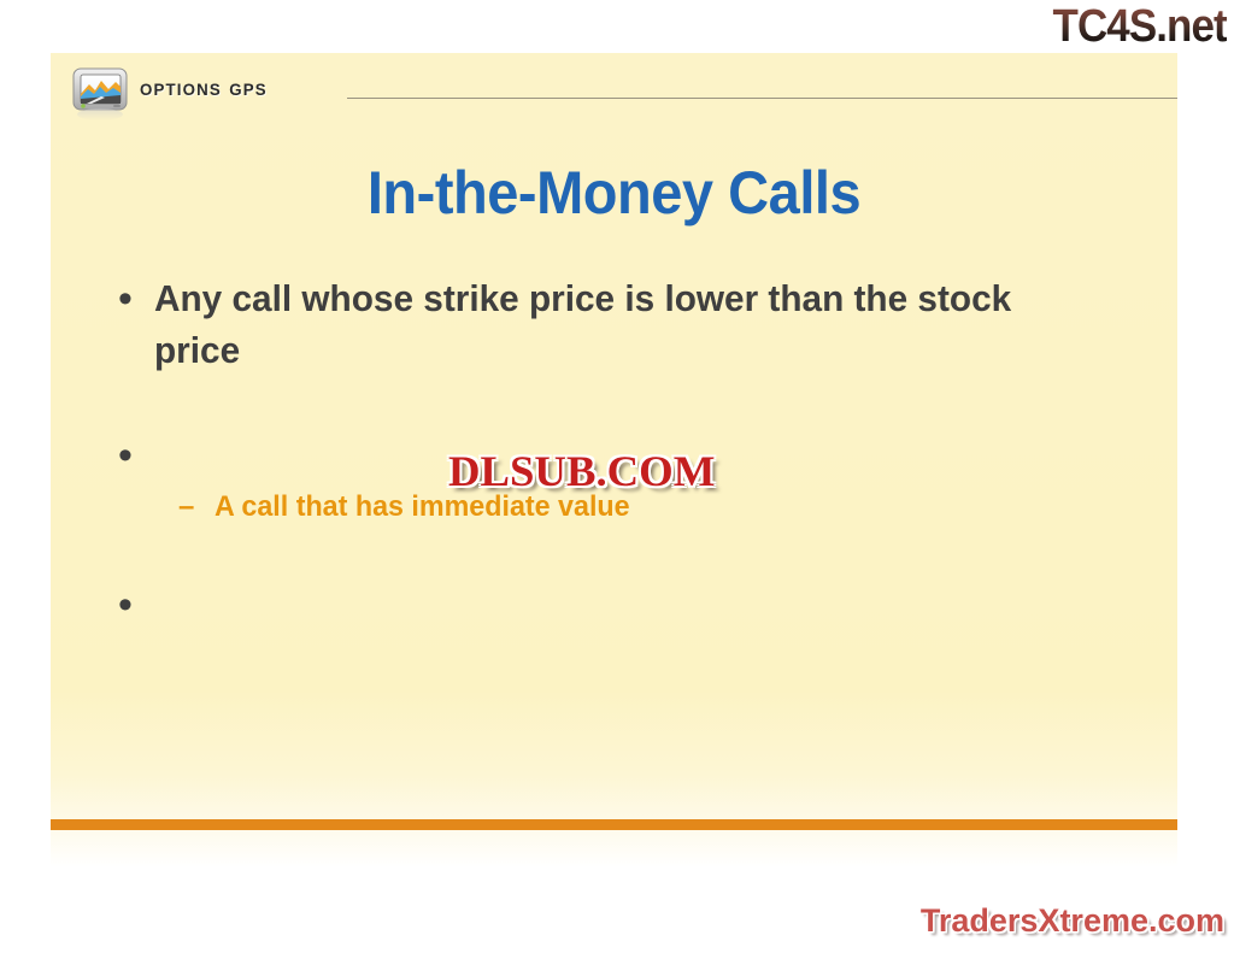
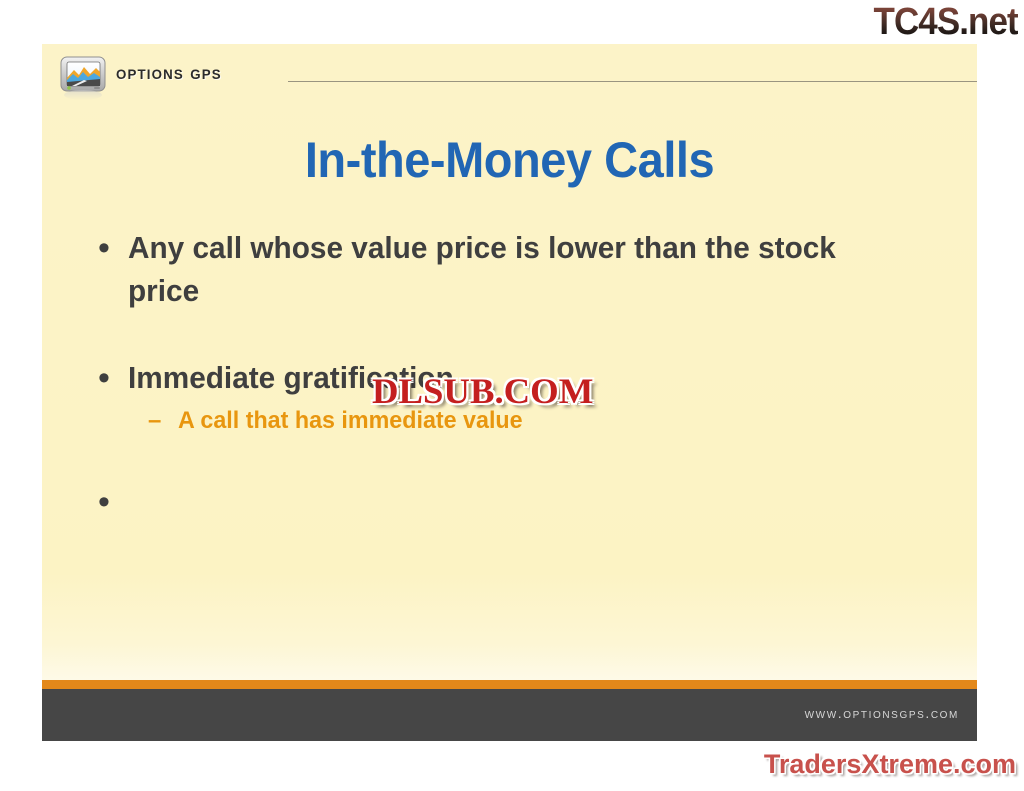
  TC4S.net
  options gps
  In-the-Money Calls
  •
- Any call whose strike price is lower than the stock price
+ Any call whose value price is lower than the stock price
  •
+ Immediate gratification
  –
  A call that has immediate value
  •
+ www.optionsgps.com
  DLSUB.COM
  TradersXtreme.com
